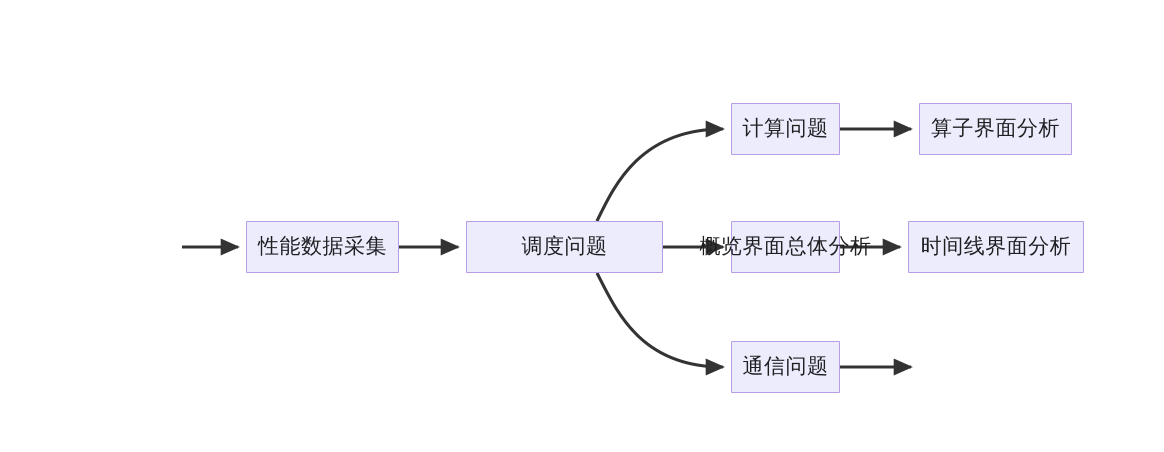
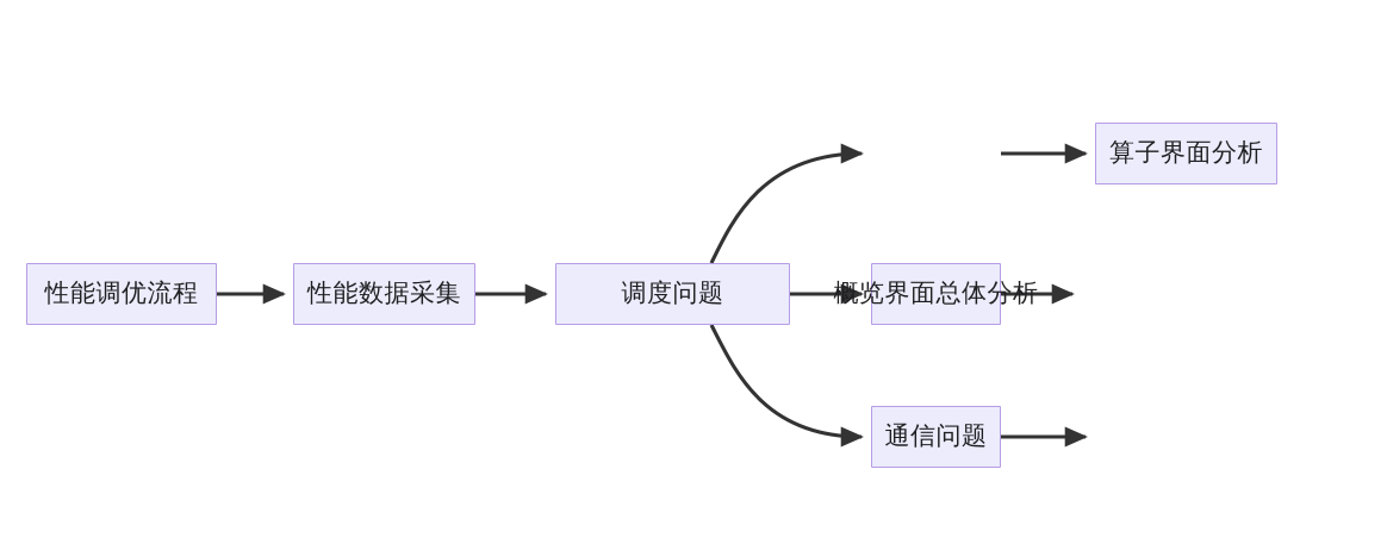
+ 性能调优流程
  性能数据采集
  调度问题
- 计算问题
  概览界面总体分析
  通信问题
  算子界面分析
- 时间线界面分析
